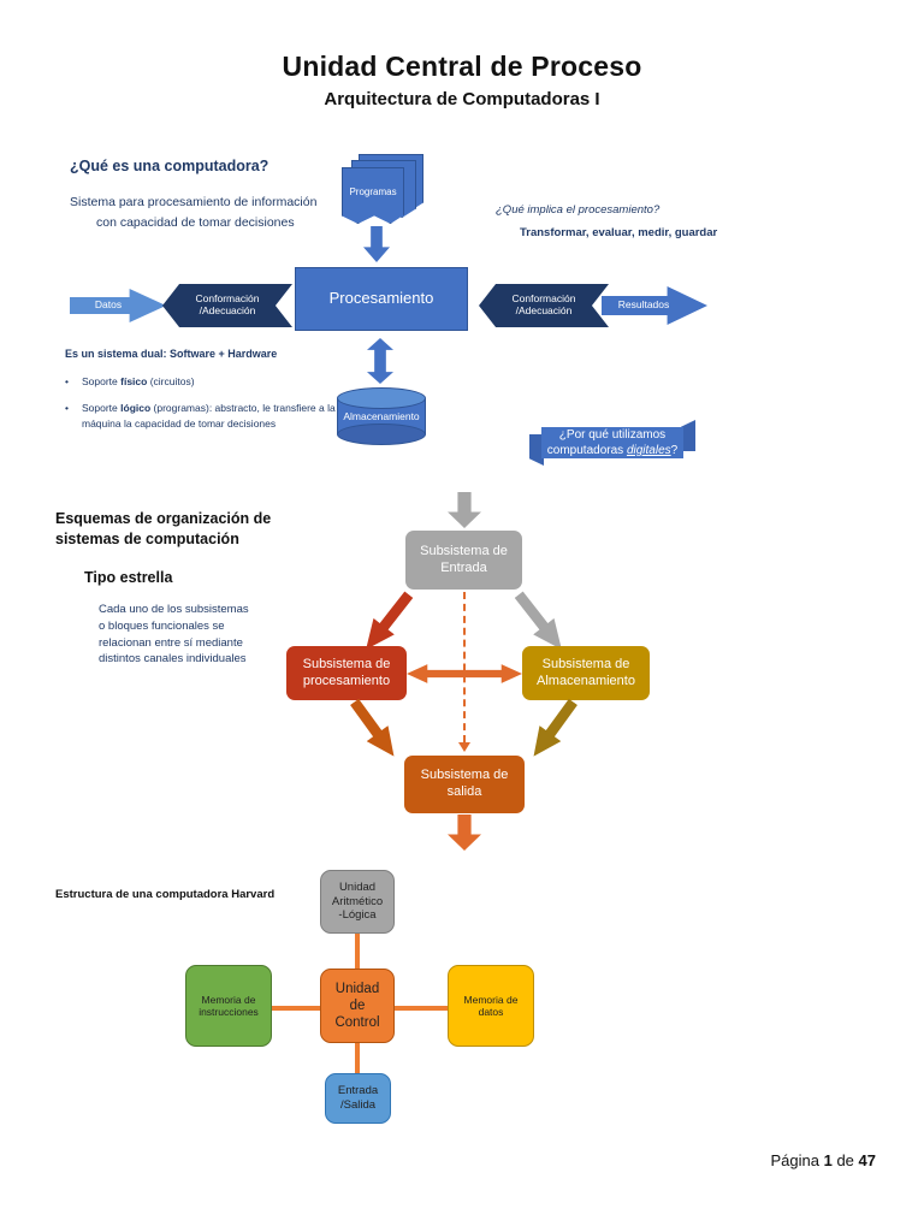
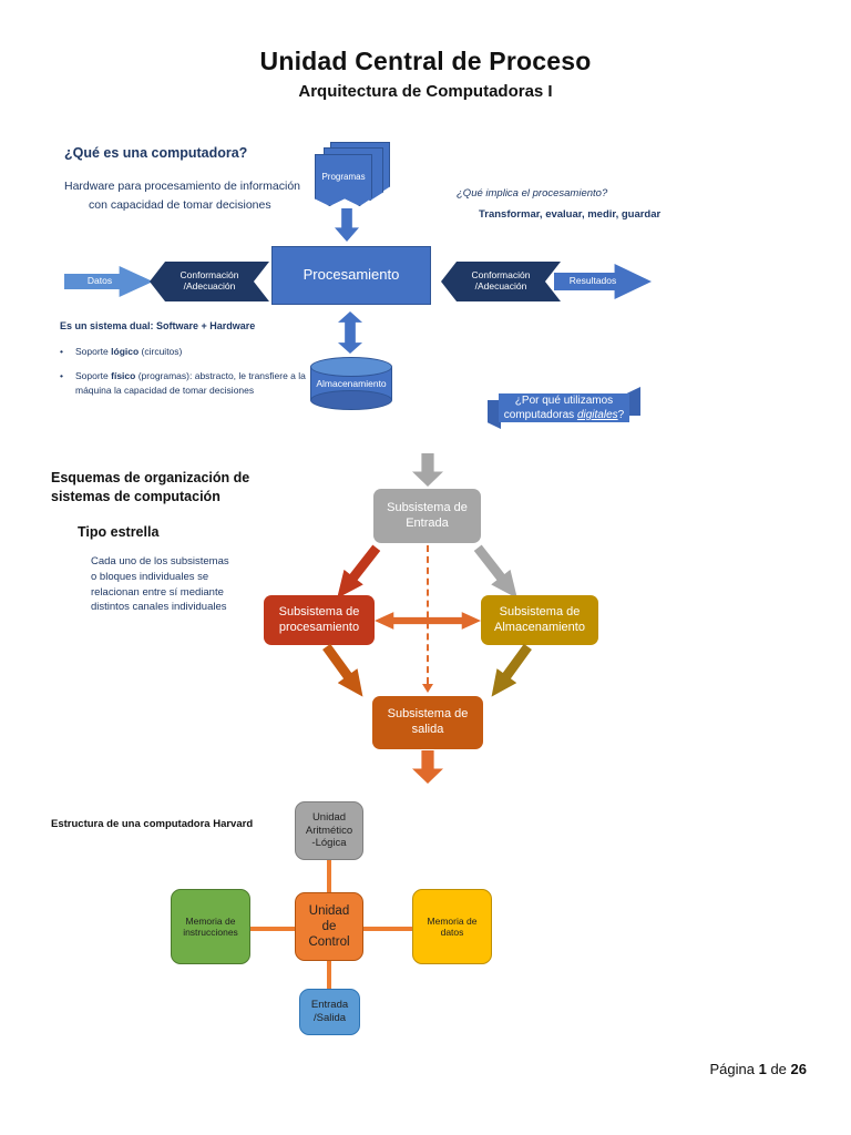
  Unidad Central de Proceso
  Arquitectura de Computadoras I
  ¿Qué es una computadora?
- Sistema para procesamiento de información
+ Hardware para procesamiento de información
  con capacidad de tomar decisiones
  ¿Qué implica el procesamiento?
  Transformar, evaluar, medir, guardar
  Programas
  Procesamiento
  Datos
  Conformación
  /Adecuación
  Conformación
  /Adecuación
  Resultados
  Almacenamiento
  Es un sistema dual: Software + Hardware
  •
- Soporte físico (circuitos)
+ Soporte lógico (circuitos)
  •
- Soporte lógico (programas): abstracto, le transfiere a la máquina la capacidad de tomar decisiones
+ Soporte físico (programas): abstracto, le transfiere a la máquina la capacidad de tomar decisiones
  ¿Por qué utilizamos
  computadoras digitales?
  Esquemas de organización de
  sistemas de computación
  Tipo estrella
- Cada uno de los subsistemas o bloques funcionales se relacionan entre sí mediante distintos canales individuales
+ Cada uno de los subsistemas o bloques individuales se relacionan entre sí mediante distintos canales individuales
  Subsistema de
  Entrada
  Subsistema de
  procesamiento
  Subsistema de
  Almacenamiento
  Subsistema de
  salida
  Estructura de una computadora Harvard
  Unidad
  Aritmético
  -Lógica
  Memoria de
  instrucciones
  Unidad
  de
  Control
  Memoria de
  datos
  Entrada
  /Salida
- Página 1 de 47
+ Página 1 de 26
